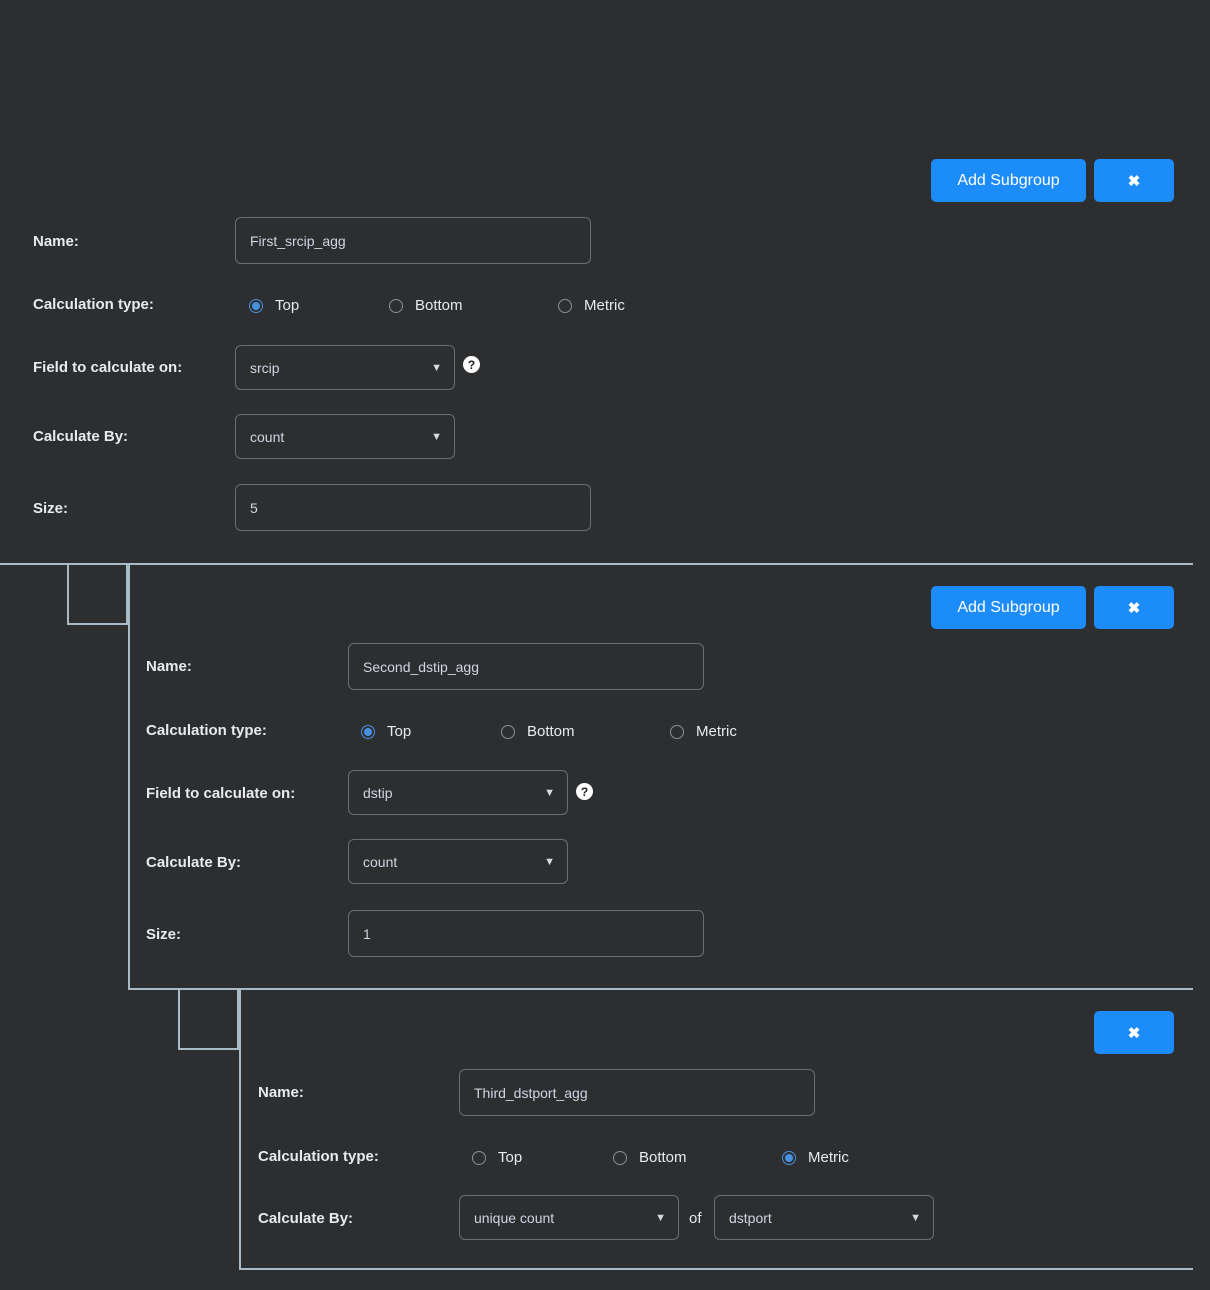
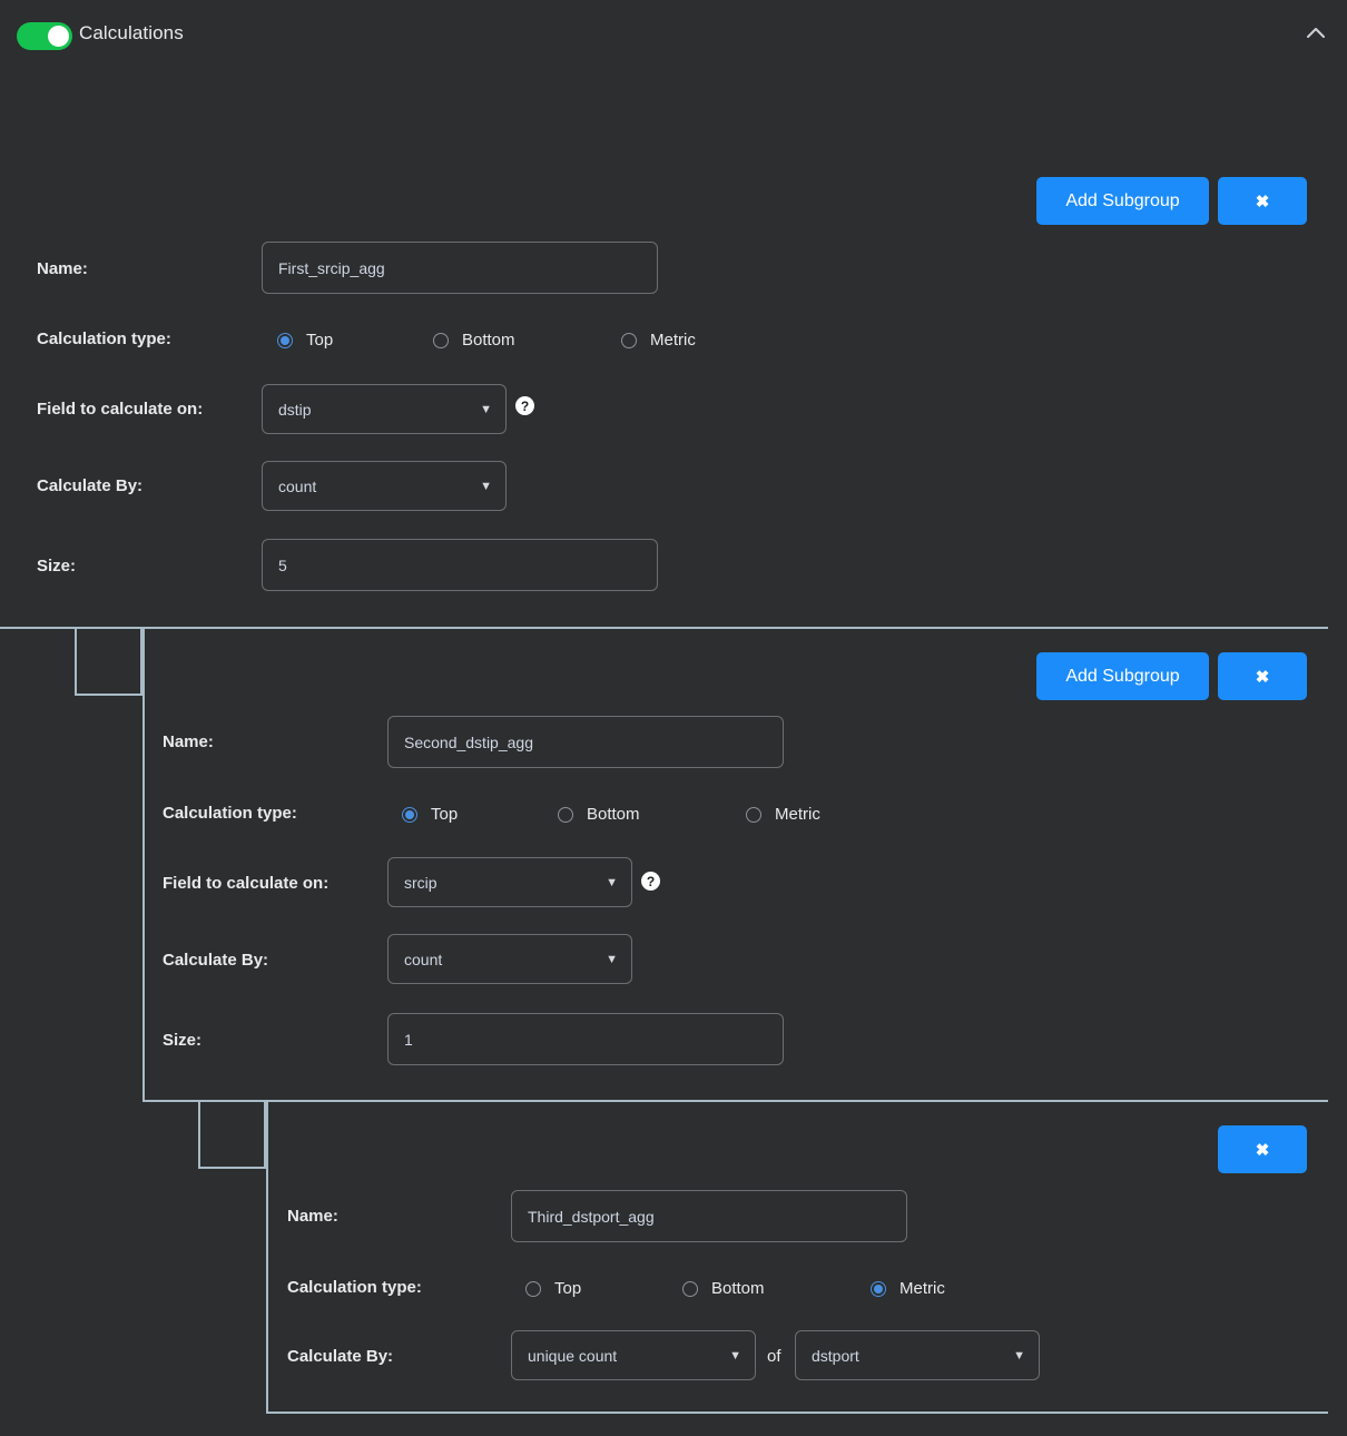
+ Calculations
  Add Subgroup
  ✖
  Name:
  First_srcip_agg
  Calculation type:
  Top
  Bottom
  Metric
  Field to calculate on:
- srcip
+ dstip
  ▼
  ?
  Calculate By:
  count
  ▼
  Size:
  5
  Add Subgroup
  ✖
  Name:
  Second_dstip_agg
  Calculation type:
  Top
  Bottom
  Metric
  Field to calculate on:
- dstip
+ srcip
  ▼
  ?
  Calculate By:
  count
  ▼
  Size:
  1
  ✖
  Name:
  Third_dstport_agg
  Calculation type:
  Top
  Bottom
  Metric
  Calculate By:
  unique count
  ▼
  of
  dstport
  ▼
